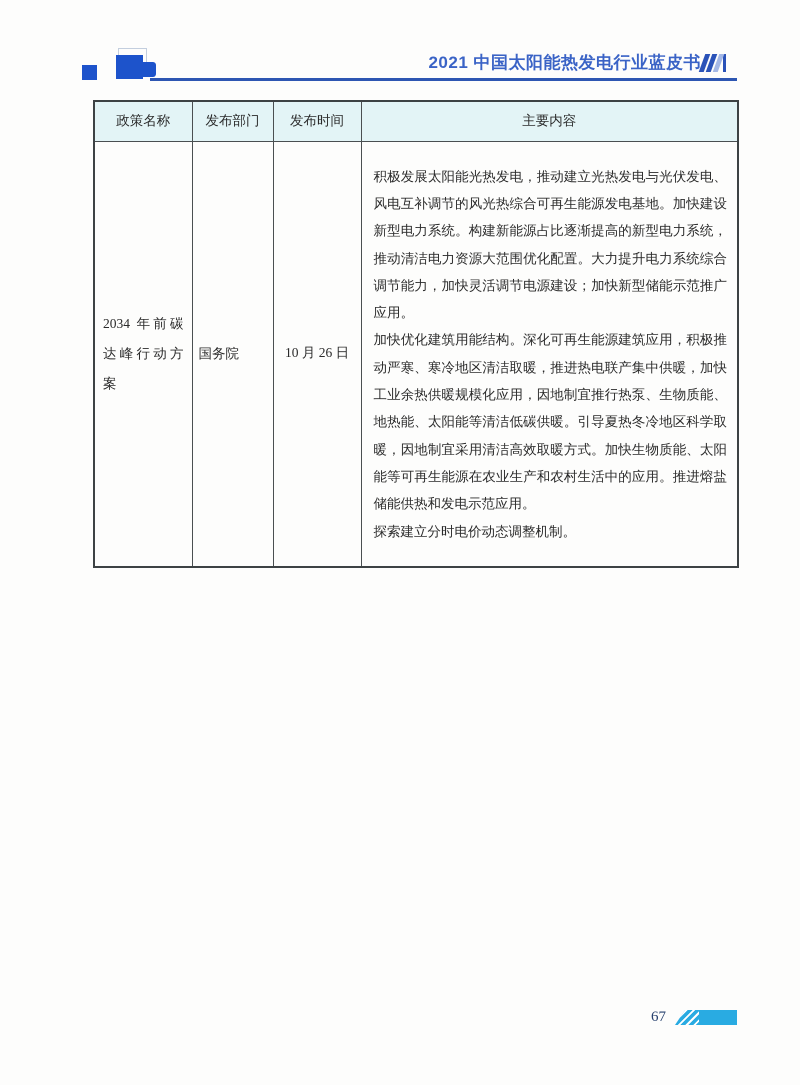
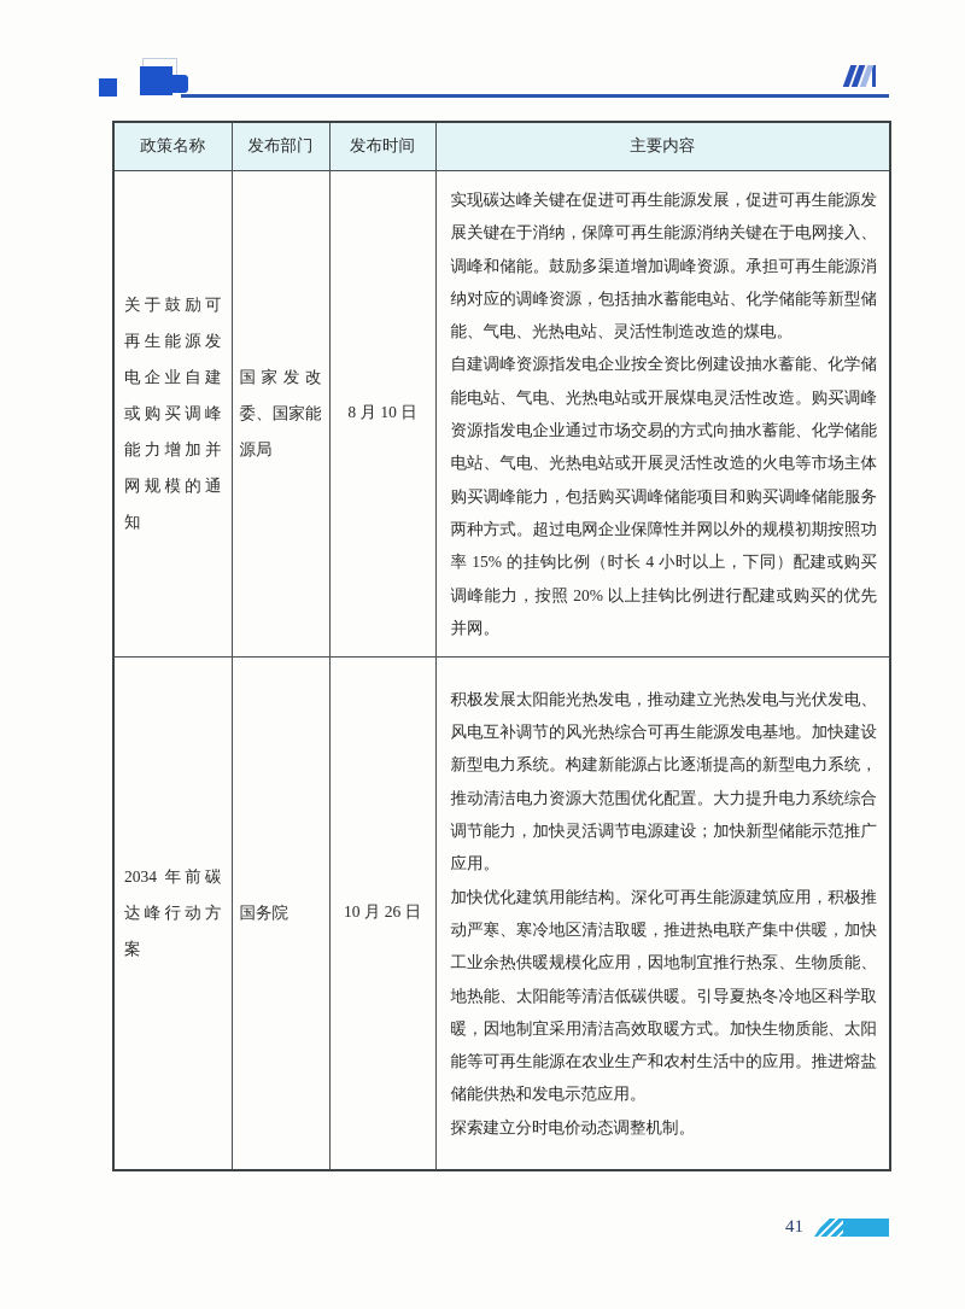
- 2021 中国太阳能热发电行业蓝皮书
  政策名称	发布部门	发布时间	主要内容
+ 关于鼓励可再生能源发电企业自建或购买调峰能力增加并网规模的通知	国家发改委、国家能源局	8 月 10 日	实现碳达峰关键在促进可再生能源发展，促进可再生能源发展关键在于消纳，保障可再生能源消纳关键在于电网接入、调峰和储能。鼓励多渠道增加调峰资源。承担可再生能源消纳对应的调峰资源，包括抽水蓄能电站、化学储能等新型储能、气电、光热电站、灵活性制造改造的煤电。 自建调峰资源指发电企业按全资比例建设抽水蓄能、化学储能电站、气电、光热电站或开展煤电灵活性改造。购买调峰资源指发电企业通过市场交易的方式向抽水蓄能、化学储能电站、气电、光热电站或开展灵活性改造的火电等市场主体购买调峰能力，包括购买调峰储能项目和购买调峰储能服务两种方式。超过电网企业保障性并网以外的规模初期按照功率 15% 的挂钩比例（时长 4 小时以上，下同）配建或购买调峰能力，按照 20% 以上挂钩比例进行配建或购买的优先并网。
  2034 年前碳达峰行动方案	国务院	10 月 26 日	积极发展太阳能光热发电，推动建立光热发电与光伏发电、风电互补调节的风光热综合可再生能源发电基地。加快建设新型电力系统。构建新能源占比逐渐提高的新型电力系统，推动清洁电力资源大范围优化配置。大力提升电力系统综合调节能力，加快灵活调节电源建设；加快新型储能示范推广应用。 加快优化建筑用能结构。深化可再生能源建筑应用，积极推动严寒、寒冷地区清洁取暖，推进热电联产集中供暖，加快工业余热供暖规模化应用，因地制宜推行热泵、生物质能、地热能、太阳能等清洁低碳供暖。引导夏热冬冷地区科学取暖，因地制宜采用清洁高效取暖方式。加快生物质能、太阳能等可再生能源在农业生产和农村生活中的应用。推进熔盐储能供热和发电示范应用。 探索建立分时电价动态调整机制。
- 67
+ 41
